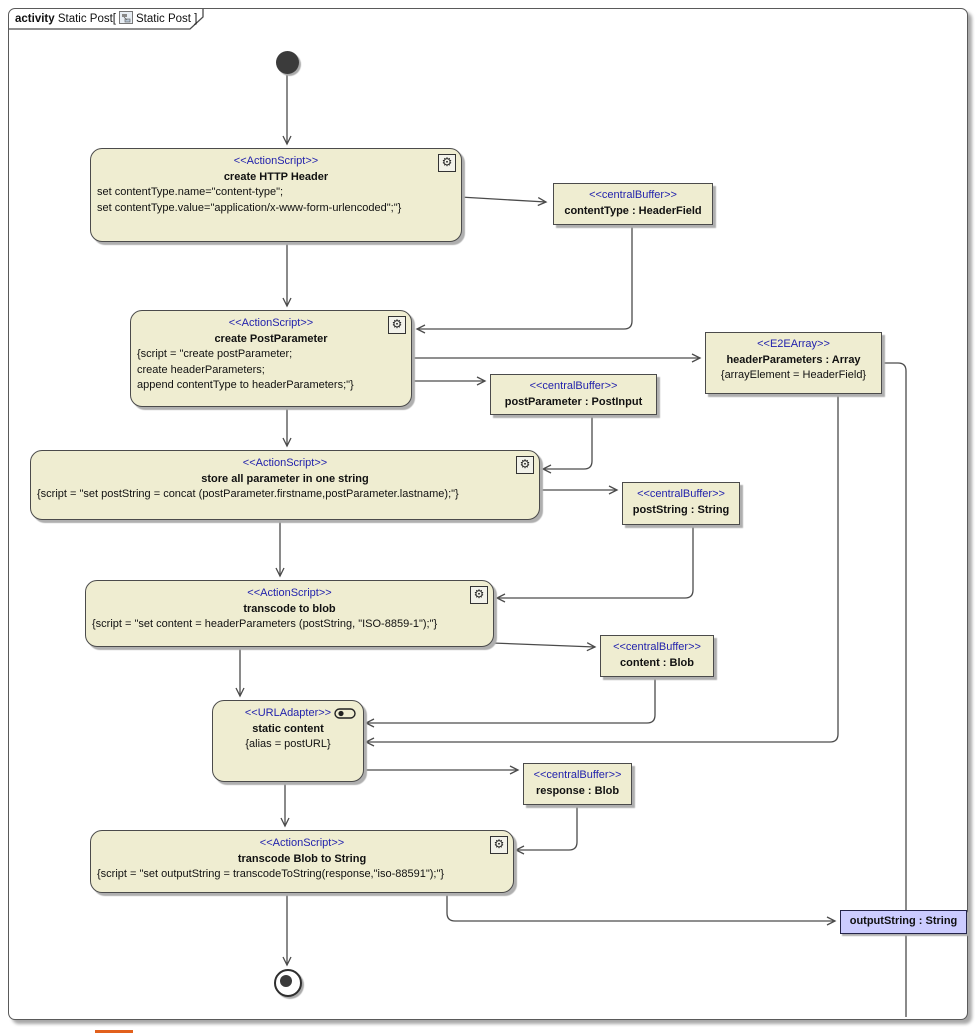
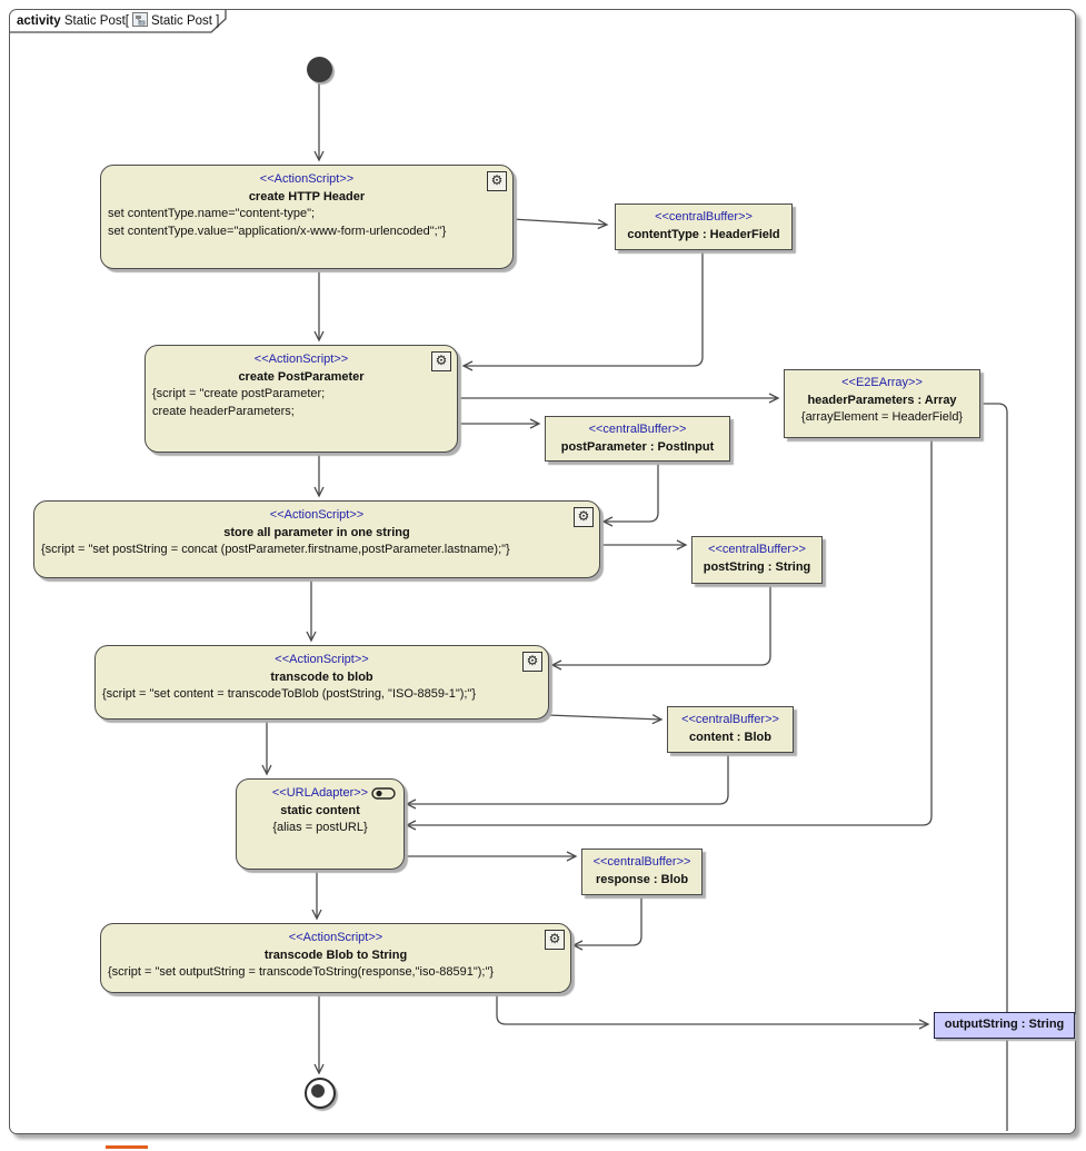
  activity Static Post[ Static Post ]
  <<ActionScript>>
  create HTTP Header
  set contentType.name="content-type";
  set contentType.value="application/x-www-form-urlencoded";"}
  ⚙
  <<centralBuffer>>
  contentType : HeaderField
  <<ActionScript>>
  create PostParameter
  {script = "create postParameter;
  create headerParameters;
- append contentType to headerParameters;"}
  ⚙
  <<E2EArray>>
  headerParameters : Array
  {arrayElement = HeaderField}
  <<centralBuffer>>
  postParameter : PostInput
  <<ActionScript>>
  store all parameter in one string
  {script = "set postString = concat (postParameter.firstname,postParameter.lastname);"}
  ⚙
  <<centralBuffer>>
  postString : String
  <<ActionScript>>
  transcode to blob
- {script = "set content = headerParameters (postString, "ISO-8859-1");"}
+ {script = "set content = transcodeToBlob (postString, "ISO-8859-1");"}
  ⚙
  <<centralBuffer>>
  content : Blob
  <<URLAdapter>>
  static content
  {alias = postURL}
  <<centralBuffer>>
  response : Blob
  <<ActionScript>>
  transcode Blob to String
  {script = "set outputString = transcodeToString(response,"iso-88591");"}
  ⚙
  outputString : String
